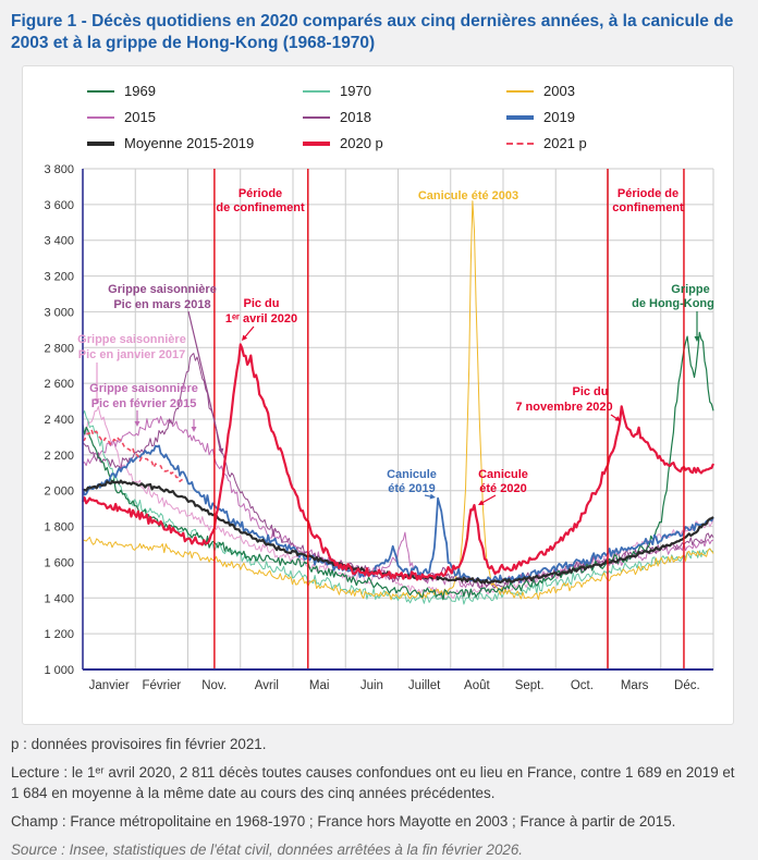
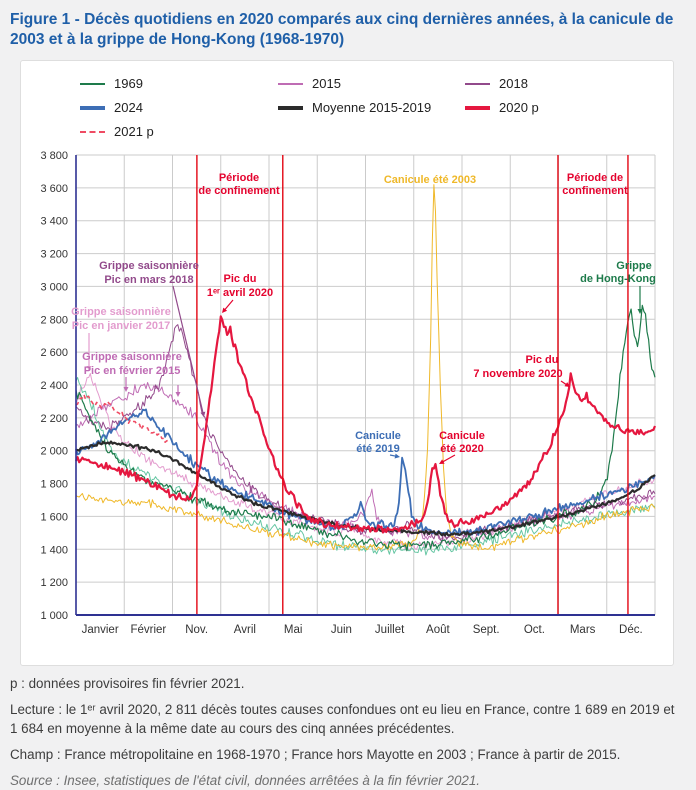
  Figure 1 - Décès quotidiens en 2020 comparés aux cinq dernières années, à la canicule de 2003 et à la grippe de Hong-Kong (1968-1970)
  1969
- 1970
- 2003
  2015
  2018
- 2019
+ 2024
  Moyenne 2015-2019
  2020 p
  2021 p
  1 000
  1 200
  1 400
  1 600
  1 800
  2 000
  2 200
  2 400
  2 600
  2 800
  3 000
  3 200
  3 400
  3 600
  3 800
  Janvier
  Février
  Nov.
  Avril
  Mai
  Juin
  Juillet
  Août
  Sept.
  Oct.
  Mars
  Déc.
  Période
  de confinement
  Période de
  confinement
  Canicule été 2003
  Grippe saisonnière
  Pic en mars 2018
  Pic du
  1ᵉʳ avril 2020
  Grippe saisonnière
  Pic en janvier 2017
  Grippe saisonnière
  Pic en février 2015
  Grippe
  de Hong-Kong
  Pic du
  7 novembre 2020
  Canicule
  été 2019
  Canicule
  été 2020
  p : données provisoires fin février 2021.
  Lecture : le 1ᵉʳ avril 2020, 2 811 décès toutes causes confondues ont eu lieu en France, contre 1 689 en 2019 et 1 684 en moyenne à la même date au cours des cinq années précédentes.
  Champ : France métropolitaine en 1968-1970 ; France hors Mayotte en 2003 ; France à partir de 2015.
- Source : Insee, statistiques de l'état civil, données arrêtées à la fin février 2026.
+ Source : Insee, statistiques de l'état civil, données arrêtées à la fin février 2021.
